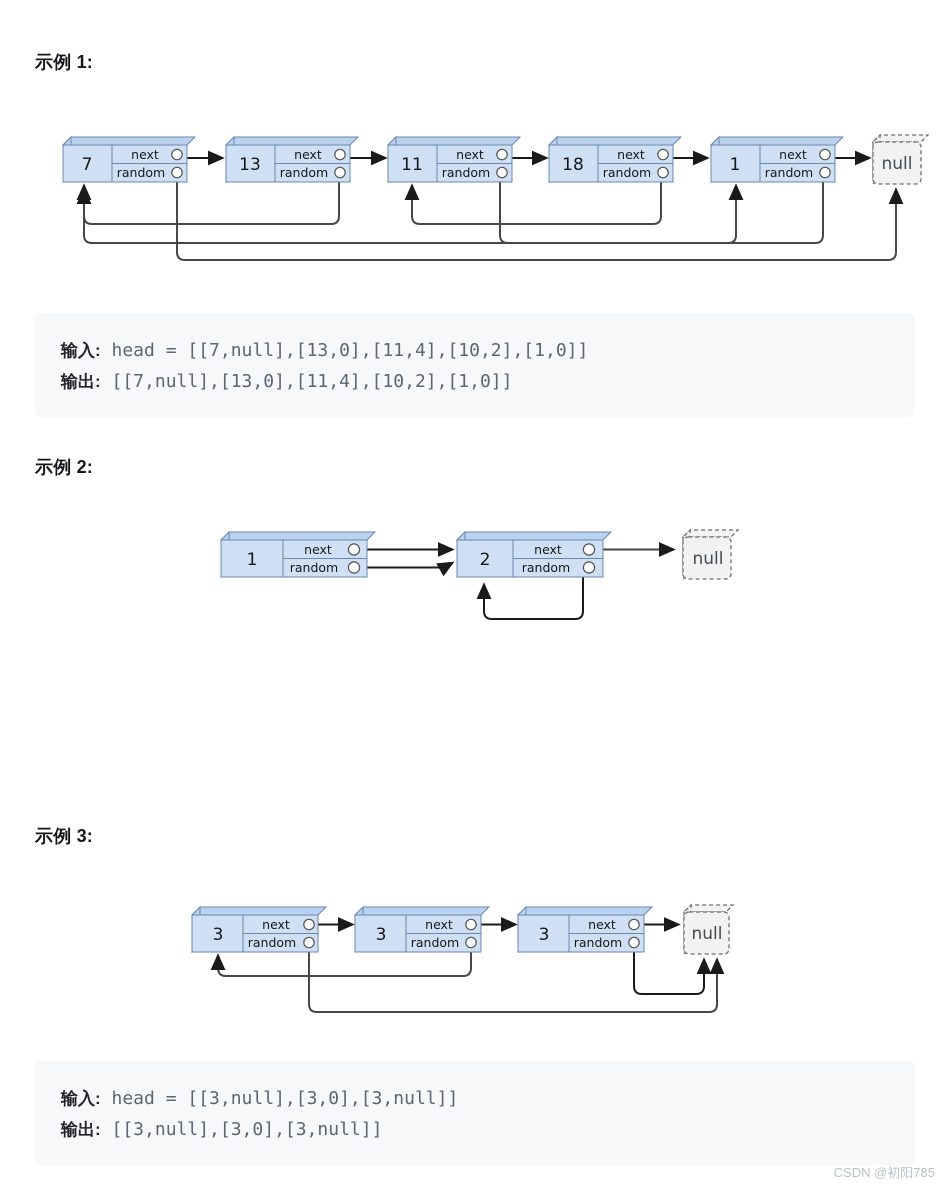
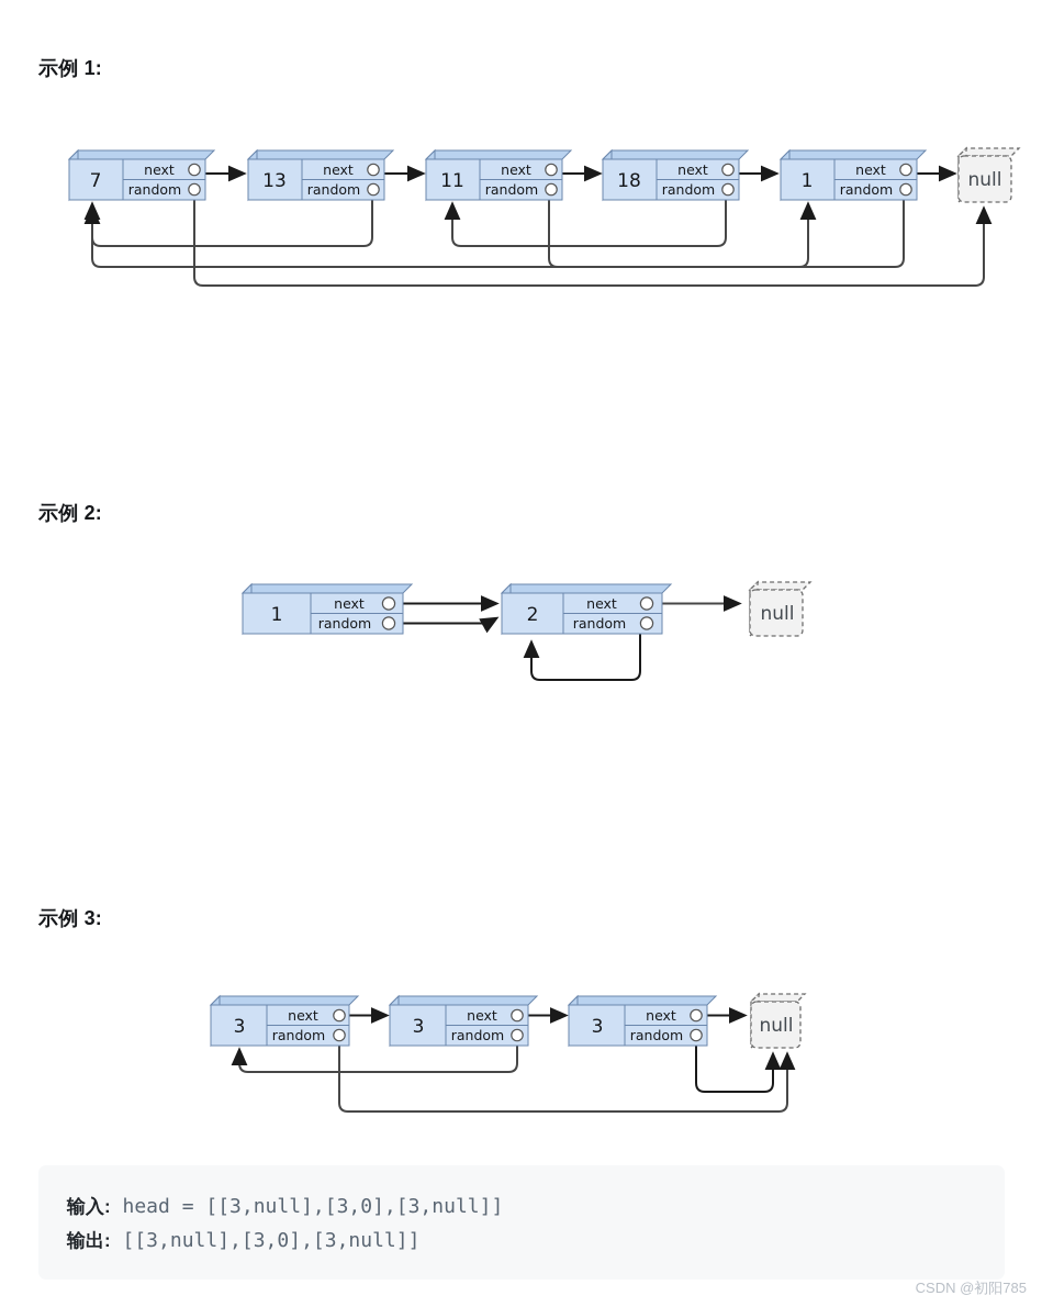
  示例 1:
  7
  next
  random
  13
  next
  random
  11
  next
  random
  18
  next
  random
  1
  next
  random
  null
- 输入: head = [[7,null],[13,0],[11,4],[10,2],[1,0]]
- 输出: [[7,null],[13,0],[11,4],[10,2],[1,0]]
  示例 2:
  1
  next
  random
  2
  next
  random
  null
  示例 3:
  3
  next
  random
  3
  next
  random
  3
  next
  random
  null
  输入: head = [[3,null],[3,0],[3,null]]
  输出: [[3,null],[3,0],[3,null]]
  CSDN @初阳785
